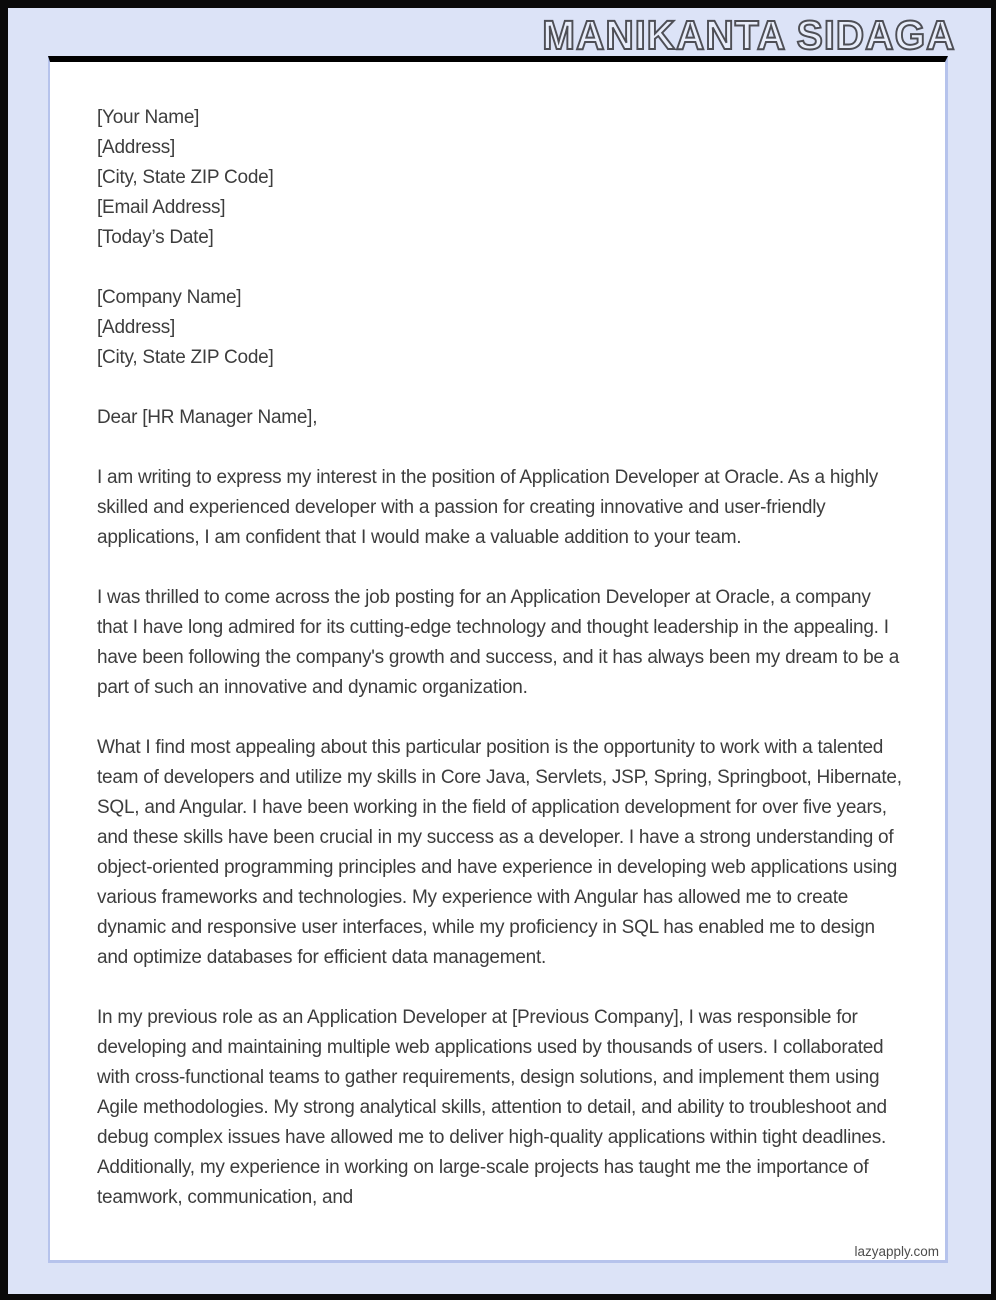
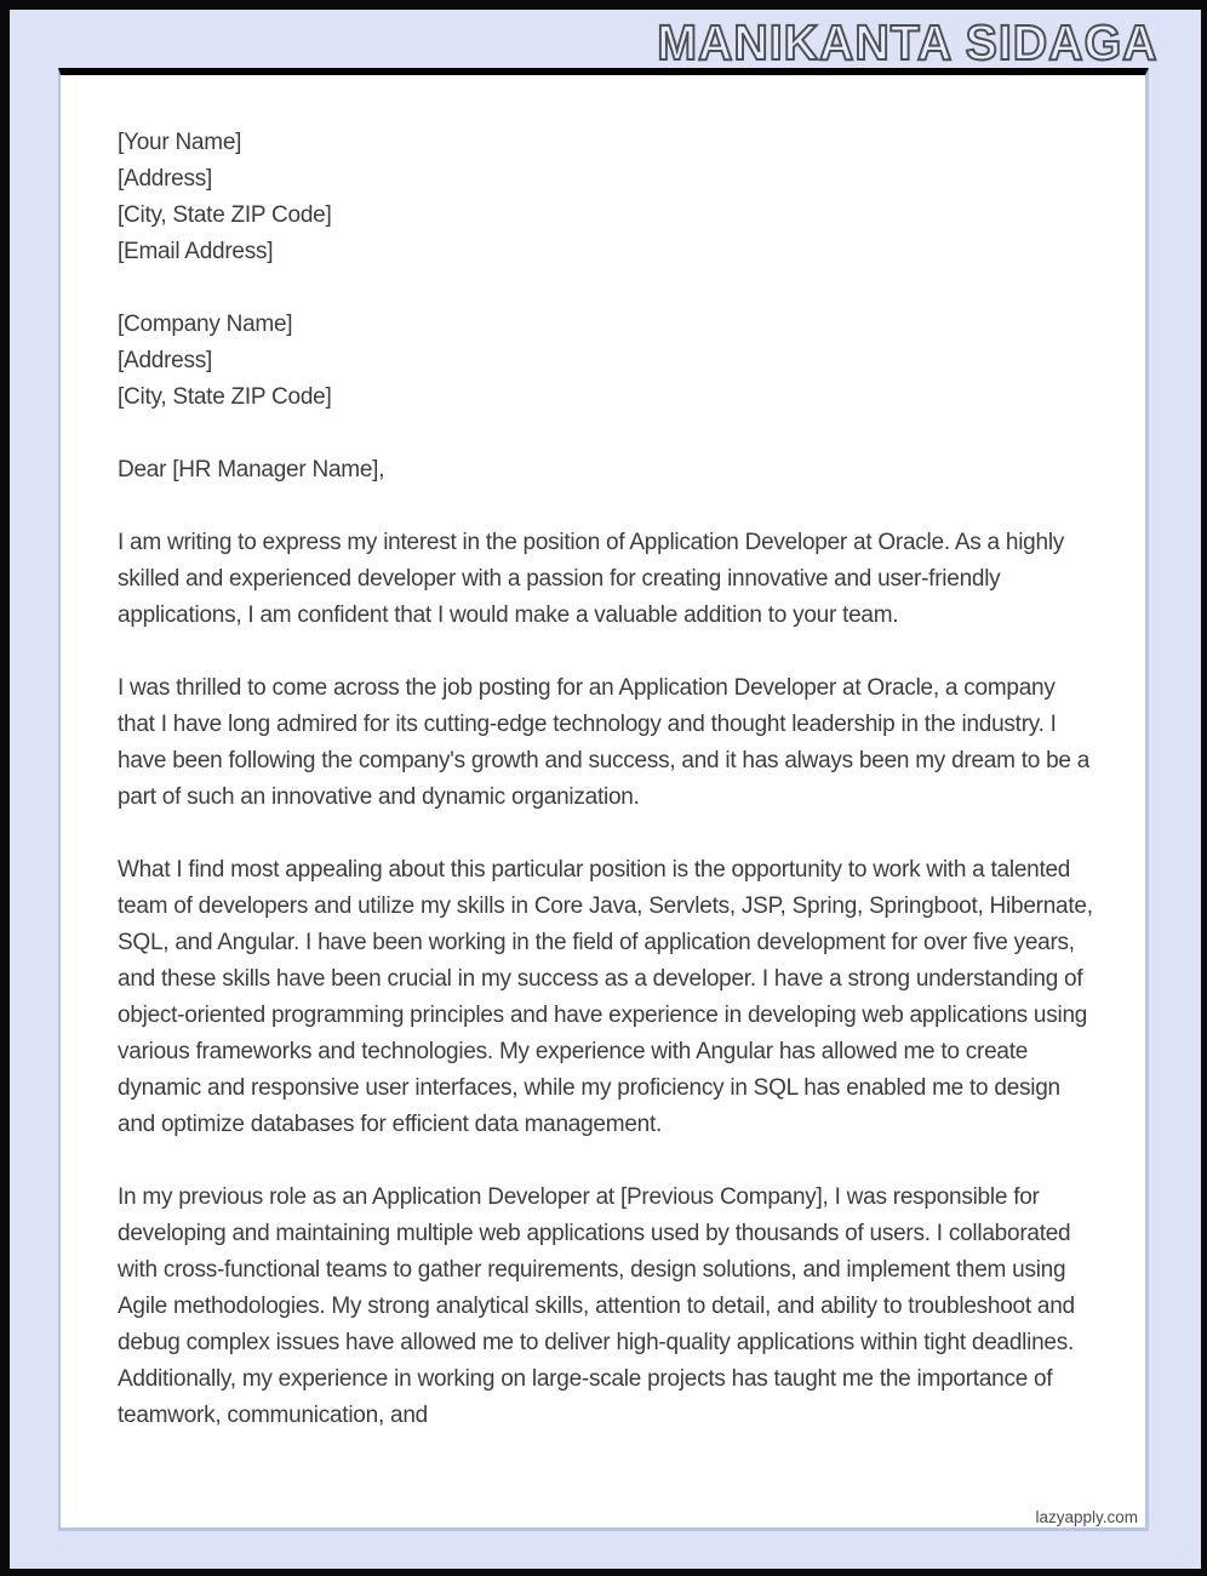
  MANIKANTA SIDAGA
  [Your Name]
  [Address]
  [City, State ZIP Code]
  [Email Address]
- [Today’s Date]
  [Company Name]
  [Address]
  [City, State ZIP Code]
  Dear [HR Manager Name],
  I am writing to express my interest in the position of Application Developer at Oracle. As a highly skilled and experienced developer with a passion for creating innovative and user-friendly applications, I am confident that I would make a valuable addition to your team.
- I was thrilled to come across the job posting for an Application Developer at Oracle, a company that I have long admired for its cutting-edge technology and thought leadership in the appealing. I have been following the company's growth and success, and it has always been my dream to be a part of such an innovative and dynamic organization.
+ I was thrilled to come across the job posting for an Application Developer at Oracle, a company that I have long admired for its cutting-edge technology and thought leadership in the industry. I have been following the company's growth and success, and it has always been my dream to be a part of such an innovative and dynamic organization.
  What I find most appealing about this particular position is the opportunity to work with a talented team of developers and utilize my skills in Core Java, Servlets, JSP, Spring, Springboot, Hibernate, SQL, and Angular. I have been working in the field of application development for over five years, and these skills have been crucial in my success as a developer. I have a strong understanding of object-oriented programming principles and have experience in developing web applications using various frameworks and technologies. My experience with Angular has allowed me to create dynamic and responsive user interfaces, while my proficiency in SQL has enabled me to design and optimize databases for efficient data management.
  In my previous role as an Application Developer at [Previous Company], I was responsible for developing and maintaining multiple web applications used by thousands of users. I collaborated with cross-functional teams to gather requirements, design solutions, and implement them using Agile methodologies. My strong analytical skills, attention to detail, and ability to troubleshoot and debug complex issues have allowed me to deliver high-quality applications within tight deadlines. Additionally, my experience in working on large-scale projects has taught me the importance of teamwork, communication, and
  lazyapply.com
